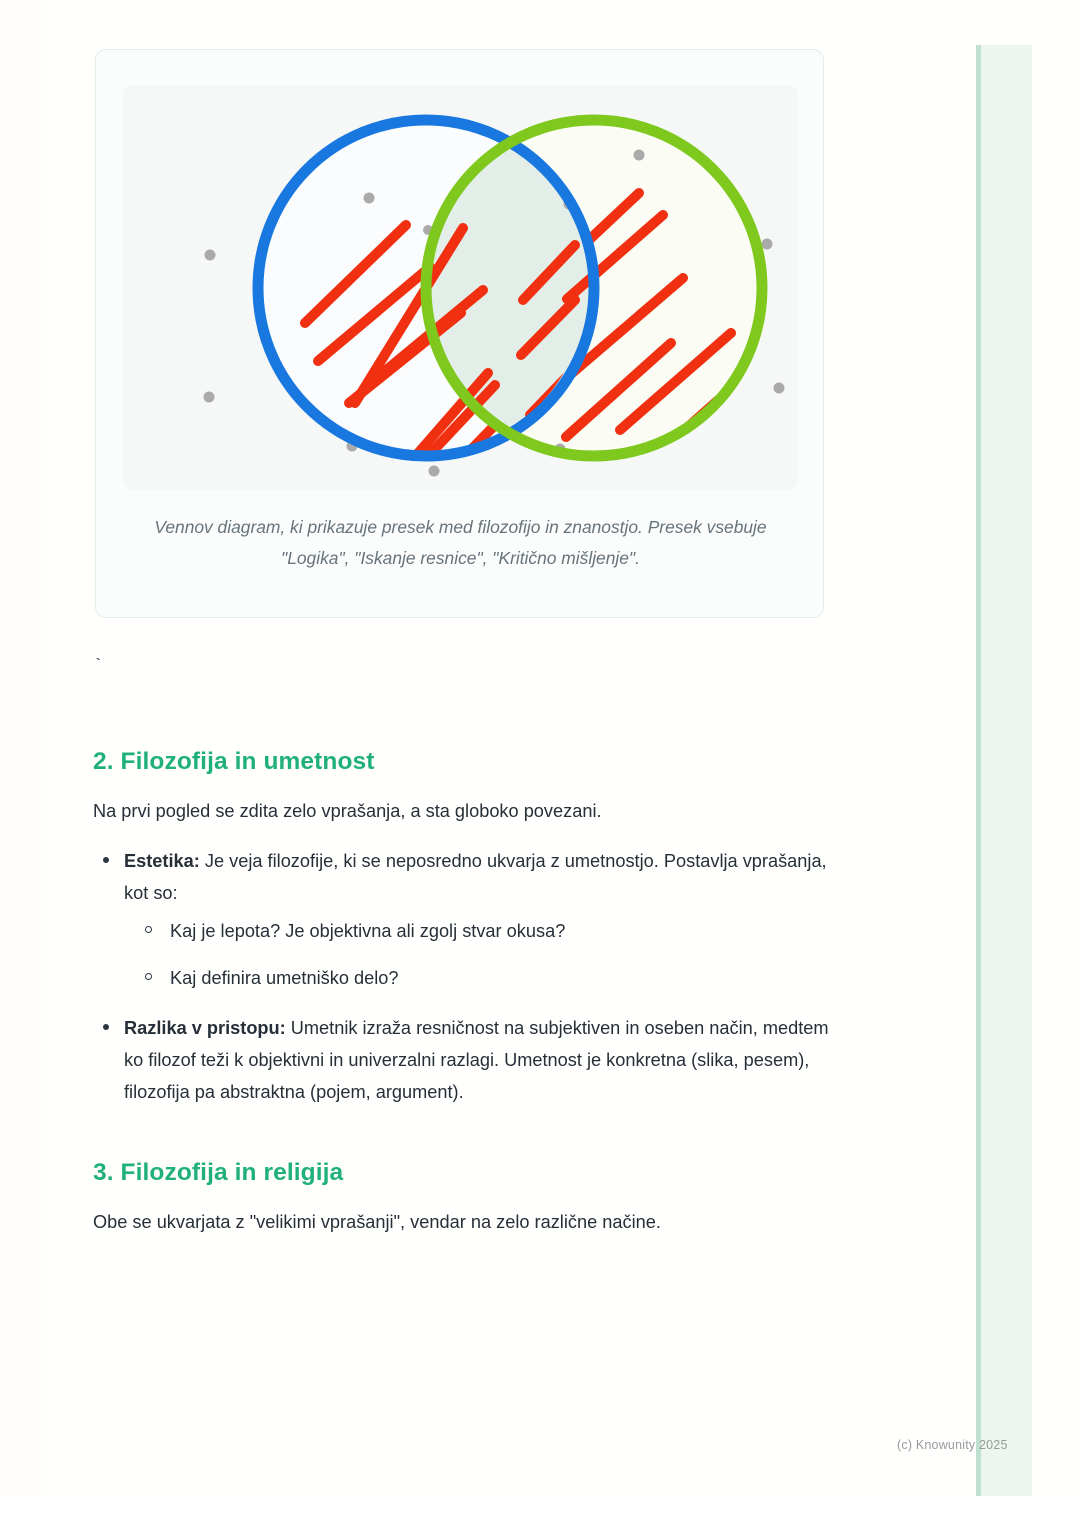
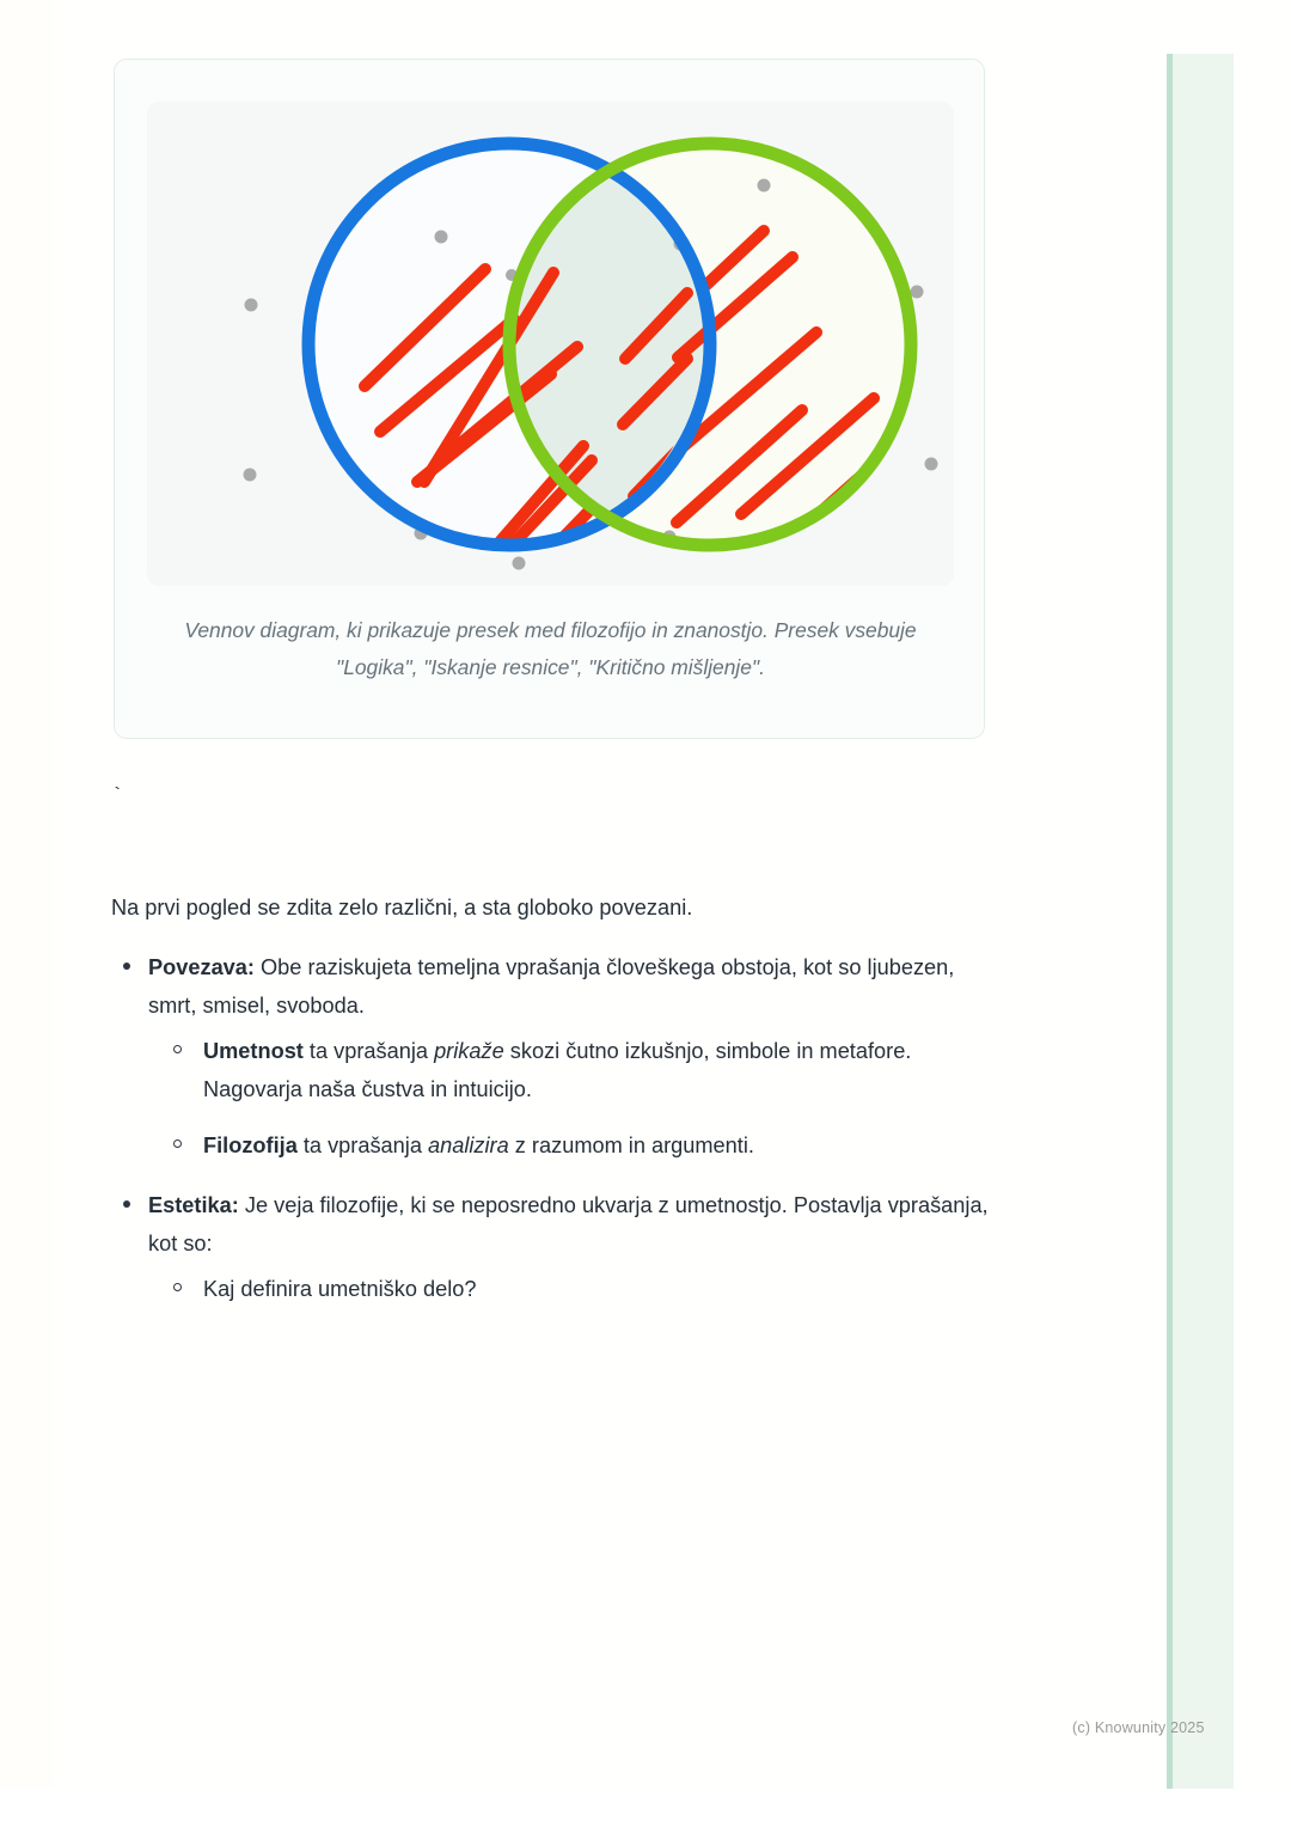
  (c) Knowunity 2025
  Vennov diagram, ki prikazuje presek med filozofijo in znanostjo. Presek vsebuje "Logika", "Iskanje resnice", "Kritično mišljenje".
  `
- 2. Filozofija in umetnost
- Na prvi pogled se zdita zelo vprašanja, a sta globoko povezani.
+ Na prvi pogled se zdita zelo različni, a sta globoko povezani.
+ Povezava: Obe raziskujeta temeljna vprašanja človeškega obstoja, kot so ljubezen, smrt, smisel, svoboda.
+ Umetnost ta vprašanja prikaže skozi čutno izkušnjo, simbole in metafore. Nagovarja naša čustva in intuicijo.
+ Filozofija ta vprašanja analizira z razumom in argumenti.
  Estetika: Je veja filozofije, ki se neposredno ukvarja z umetnostjo. Postavlja vprašanja, kot so:
- Kaj je lepota? Je objektivna ali zgolj stvar okusa?
  Kaj definira umetniško delo?
- Razlika v pristopu: Umetnik izraža resničnost na subjektiven in oseben način, medtem ko filozof teži k objektivni in univerzalni razlagi. Umetnost je konkretna (slika, pesem), filozofija pa abstraktna (pojem, argument).
- 3. Filozofija in religija
- Obe se ukvarjata z "velikimi vprašanji", vendar na zelo različne načine.
